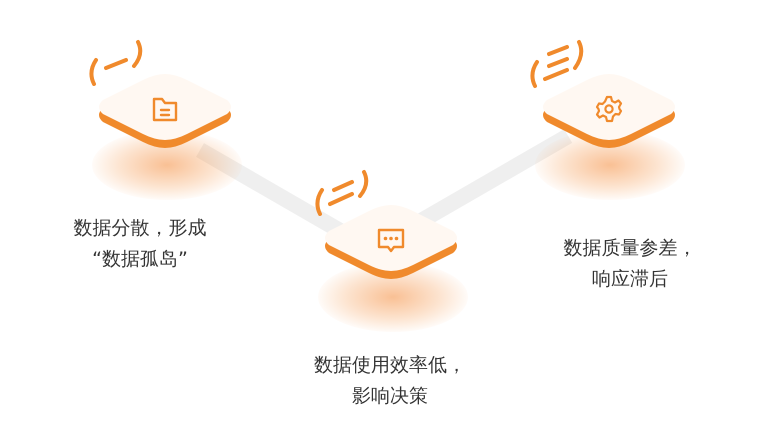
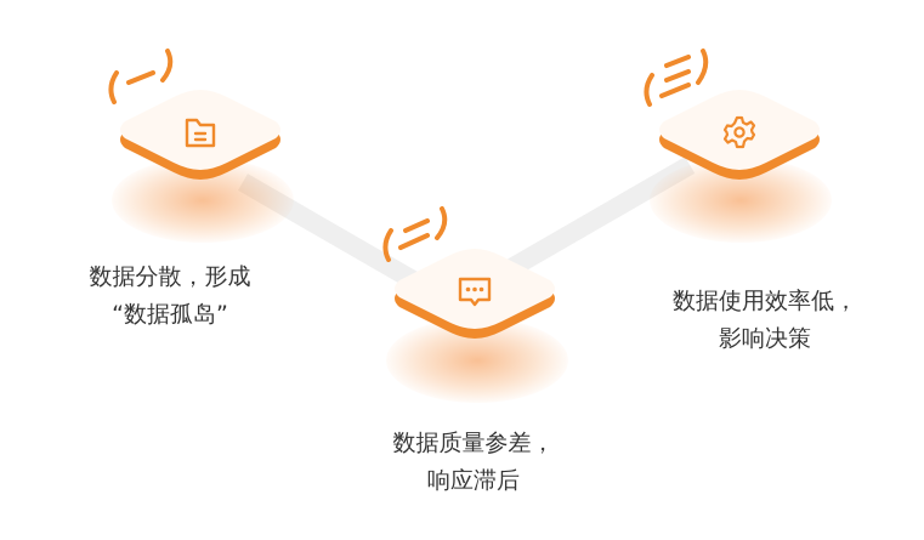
  数据分散，形成
  “数据孤岛”
- 数据使用效率低，
+ 数据质量参差，
- 影响决策
+ 响应滞后
- 数据质量参差，
+ 数据使用效率低，
- 响应滞后
+ 影响决策
